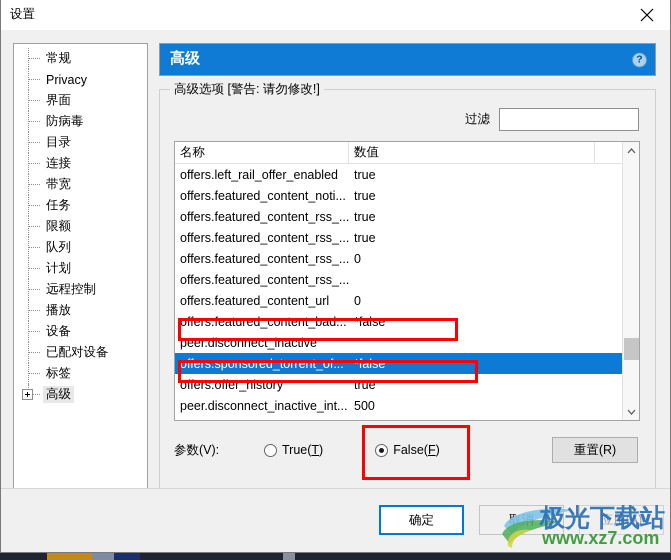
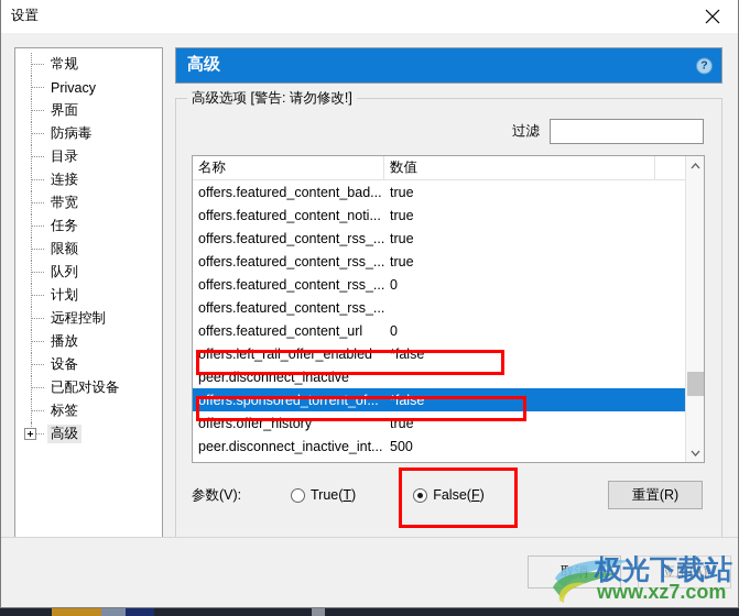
  设置
  常规
  Privacy
  界面
  防病毒
  目录
  连接
  带宽
  任务
  限额
  队列
  计划
  远程控制
  播放
  设备
  已配对设备
  标签
  高级
  高级
  ?
  高级选项 [警告: 请勿修改!]
  过滤
  名称
  数值
- offers.left_rail_offer_enabled
+ offers.featured_content_bad...
  true
  offers.featured_content_noti...
  true
  offers.featured_content_rss_...
  true
  offers.featured_content_rss_...
  true
  offers.featured_content_rss_...
  0
  offers.featured_content_rss_...
  offers.featured_content_url
  0
- offers.featured_content_bad...
+ offers.left_rail_offer_enabled
  *false
  peer.disconnect_inactive
  offers.sponsored_torrent_of...
  *false
  offers.offer_history
  true
  peer.disconnect_inactive_int...
  500
  参数(V):
  True(T)
  False(F)
  重置(R)
- 确定
  应用(A)
  极光下载站
  www.xz7.com
